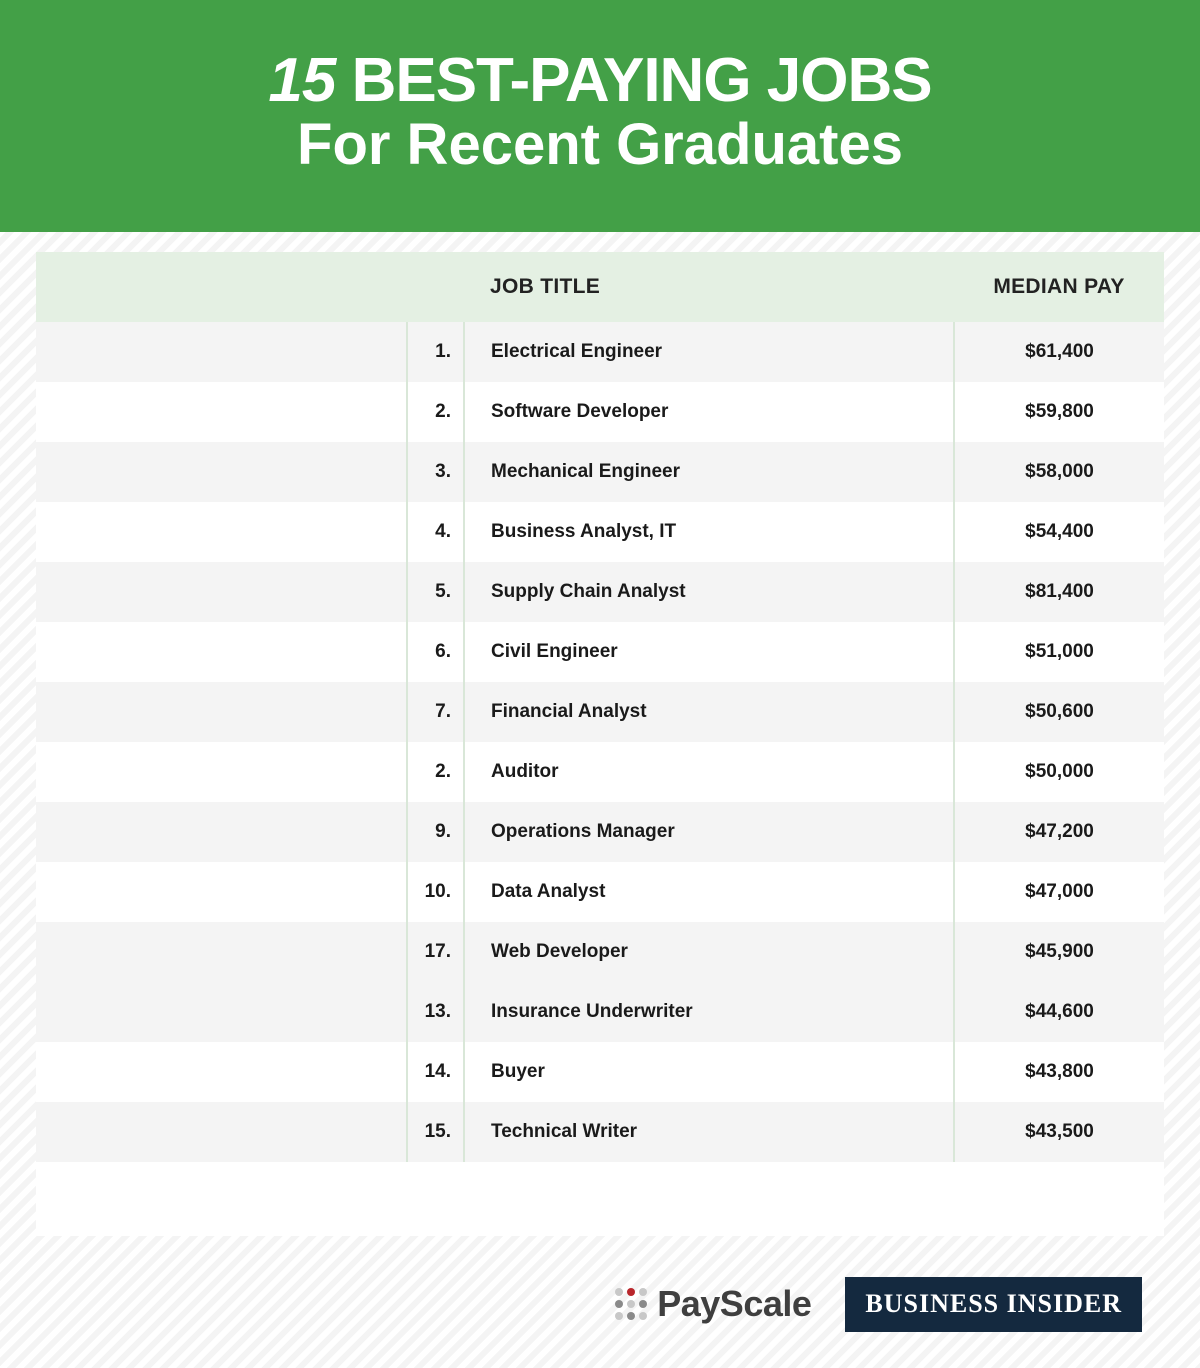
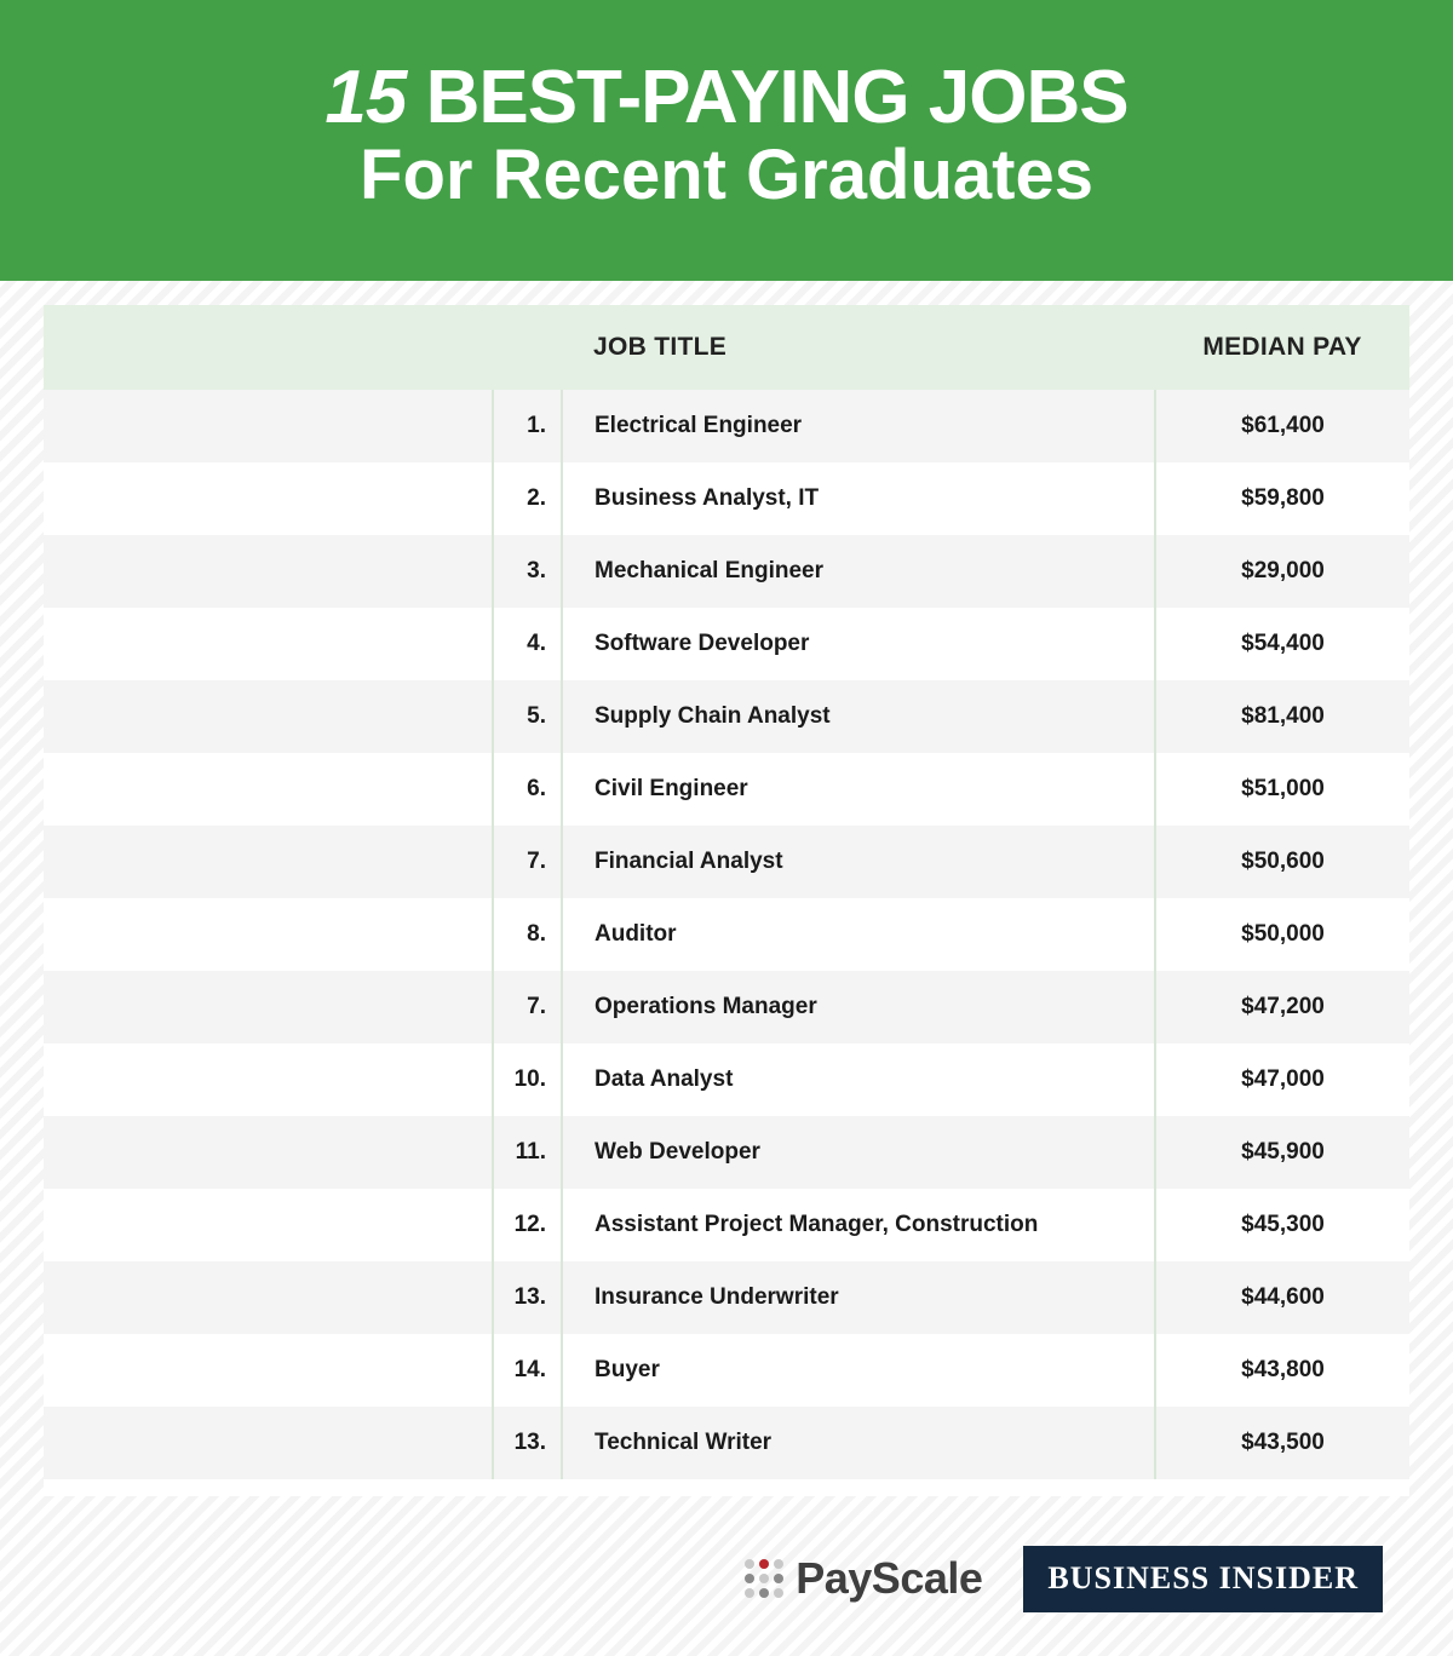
  15 BEST-PAYING JOBS
  For Recent Graduates
  	JOB TITLE	MEDIAN PAY
  	1.	Electrical Engineer	$61,400
- 	2.	Software Developer	$59,800
+ 	2.	Business Analyst, IT	$59,800
- 	3.	Mechanical Engineer	$58,000
+ 	3.	Mechanical Engineer	$29,000
- 	4.	Business Analyst, IT	$54,400
+ 	4.	Software Developer	$54,400
  	5.	Supply Chain Analyst	$81,400
  	6.	Civil Engineer	$51,000
  	7.	Financial Analyst	$50,600
- 	2.	Auditor	$50,000
+ 	8.	Auditor	$50,000
- 	9.	Operations Manager	$47,200
+ 	7.	Operations Manager	$47,200
  	10.	Data Analyst	$47,000
- 	17.	Web Developer	$45,900
+ 	11.	Web Developer	$45,900
+ 	12.	Assistant Project Manager, Construction	$45,300
  	13.	Insurance Underwriter	$44,600
  	14.	Buyer	$43,800
- 	15.	Technical Writer	$43,500
+ 	13.	Technical Writer	$43,500
  PayScale
  BUSINESS INSIDER
